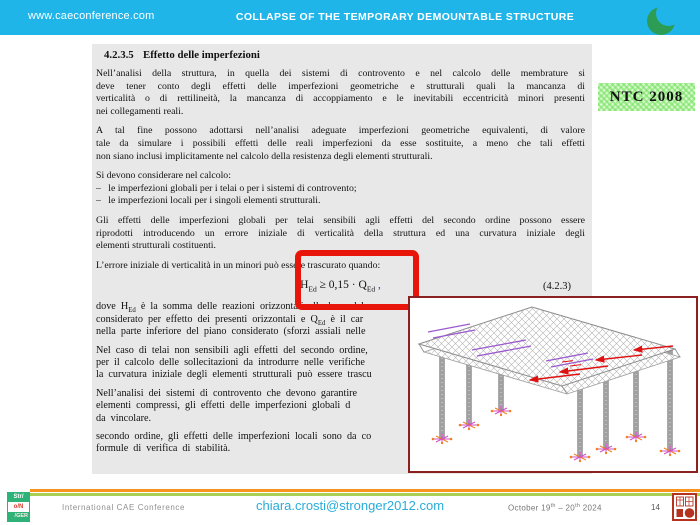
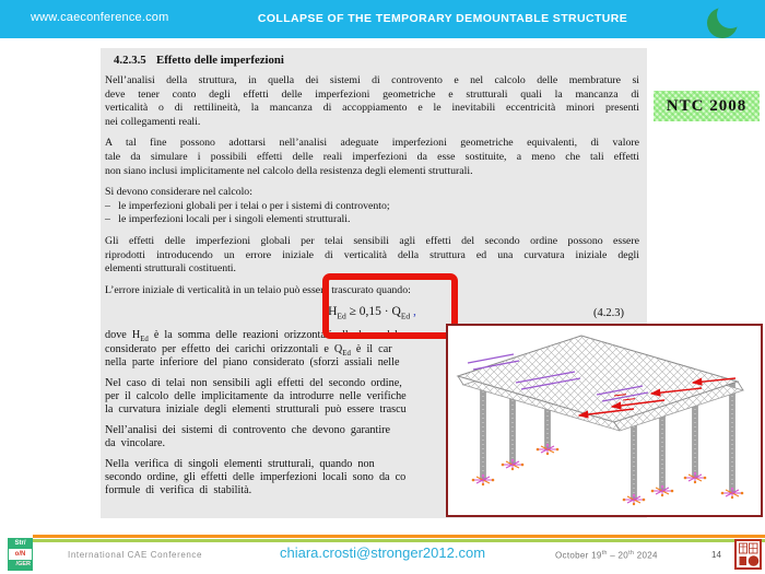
  www.caeconference.com
  COLLAPSE OF THE TEMPORARY DEMOUNTABLE STRUCTURE
  NTC 2008
  4.2.3.5 Effetto delle imperfezioni
  Nell’analisi della struttura, in quella dei sistemi di controvento e nel calcolo delle membrature si
  deve tener conto degli effetti delle imperfezioni geometriche e strutturali quali la mancanza di
  verticalità o di rettilineità, la mancanza di accoppiamento e le inevitabili eccentricità minori presenti
  nei collegamenti reali.
  A tal fine possono adottarsi nell’analisi adeguate imperfezioni geometriche equivalenti, di valore
  tale da simulare i possibili effetti delle reali imperfezioni da esse sostituite, a meno che tali effetti
  non siano inclusi implicitamente nel calcolo della resistenza degli elementi strutturali.
  Si devono considerare nel calcolo:
  – le imperfezioni globali per i telai o per i sistemi di controvento;
  – le imperfezioni locali per i singoli elementi strutturali.
  Gli effetti delle imperfezioni globali per telai sensibili agli effetti del secondo ordine possono essere
  riprodotti introducendo un errore iniziale di verticalità della struttura ed una curvatura iniziale degli
  elementi strutturali costituenti.
- L’errore iniziale di verticalità in un minori può essere trascurato quando:
+ L’errore iniziale di verticalità in un telaio può essere trascurato quando:
  HEd ≥ 0,15 · QEd ,
  (4.2.3)
  dove H è la somma delle reazioni orizzontali alla base del
- considerato per effetto dei presenti orizzontali e Q è il car
+ considerato per effetto dei carichi orizzontali e Q è il car
  nella parte inferiore del piano considerato (sforzi assiali nelle
  Nel caso di telai non sensibili agli effetti del secondo ordine,
- per il calcolo delle sollecitazioni da introdurre nelle verifiche
+ per il calcolo delle implicitamente da introdurre nelle verifiche
  la curvatura iniziale degli elementi strutturali può essere trascu
  Nell’analisi dei sistemi di controvento che devono garantire
- elementi compressi, gli effetti delle imperfezioni globali d
  da vincolare.
+ Nella verifica di singoli elementi strutturali, quando non
  secondo ordine, gli effetti delle imperfezioni locali sono da co
  formule di verifica di stabilità.
  International CAE Conference
  chiara.crosti@stronger2012.com
  October 19 – 20 2024
  14
